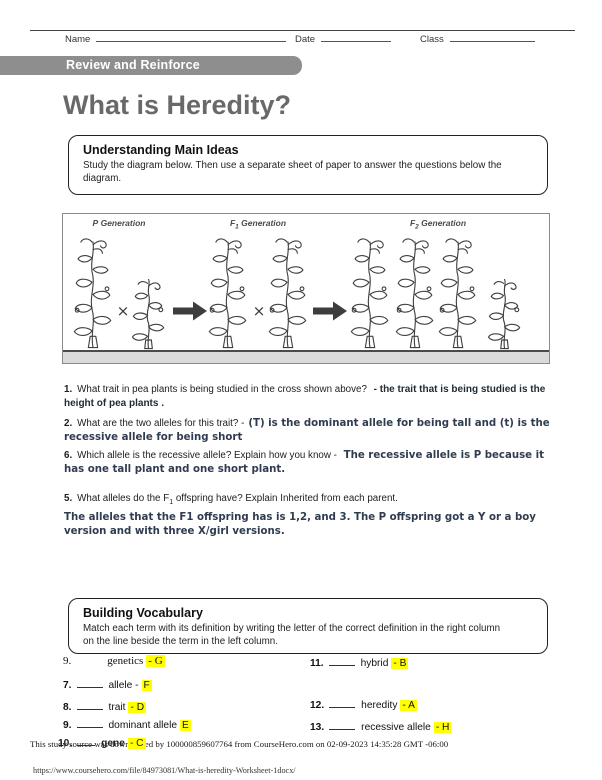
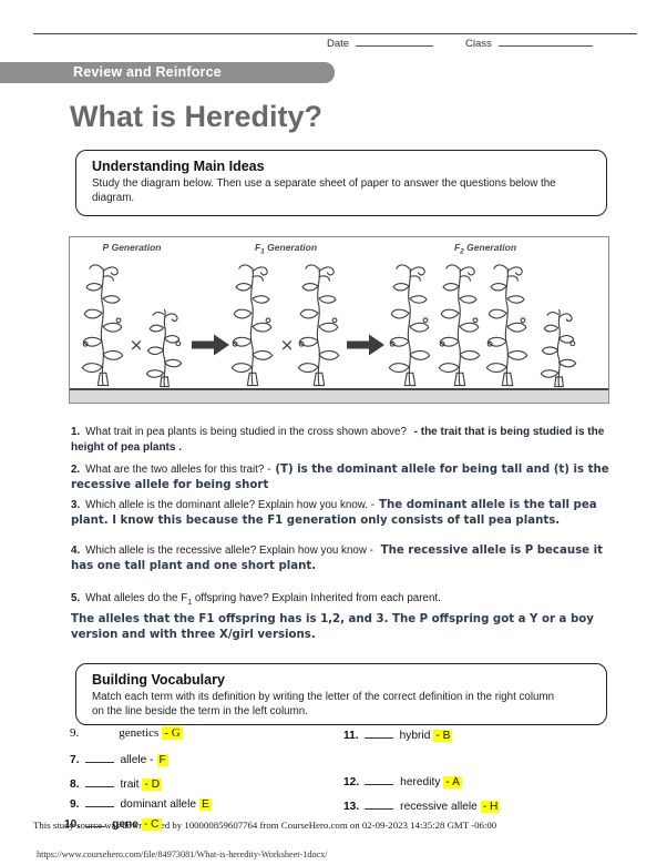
- Name
  Date
  Class
  Review and Reinforce
  What is Heredity?
  Understanding Main Ideas
  Study the diagram below. Then use a separate sheet of paper to answer the questions below the diagram.
  ×
  ×
  P Generation
  F Generation
  F Generation
  1. What trait in pea plants is being studied in the cross shown above? - the trait that is being studied is the height of pea plants .
  2. What are the two alleles for this trait? - (T) is the dominant allele for being tall and (t) is the recessive allele for being short
+ 3. Which allele is the dominant allele? Explain how you know. - The dominant allele is the tall pea plant. I know this because the F1 generation only consists of tall pea plants.
- 6. Which allele is the recessive allele? Explain how you know - The recessive allele is P because it has one tall plant and one short plant.
+ 4. Which allele is the recessive allele? Explain how you know - The recessive allele is P because it has one tall plant and one short plant.
  5. What alleles do the F offspring have? Explain Inherited from each parent.
  The alleles that the F1 offspring has is 1,2, and 3. The P offspring got a Y or a boy version and with three X/girl versions.
  Building Vocabulary
  Match each term with its definition by writing the letter of the correct definition in the right column on the line beside the term in the left column.
  9. genetics - G
  7. allele - F
  8. trait - D
  9. dominant allele E
  11. hybrid - B
  12. heredity - A
  13. recessive allele - H
  10. gene - C
  This study source was dowed by 100000859607764 from CourseHero.com on 02-09-2023 14:35:28 GMT -06:00
  https://www.coursehero.com/file/84973081/What-is-heredity-Worksheet-1docx/
